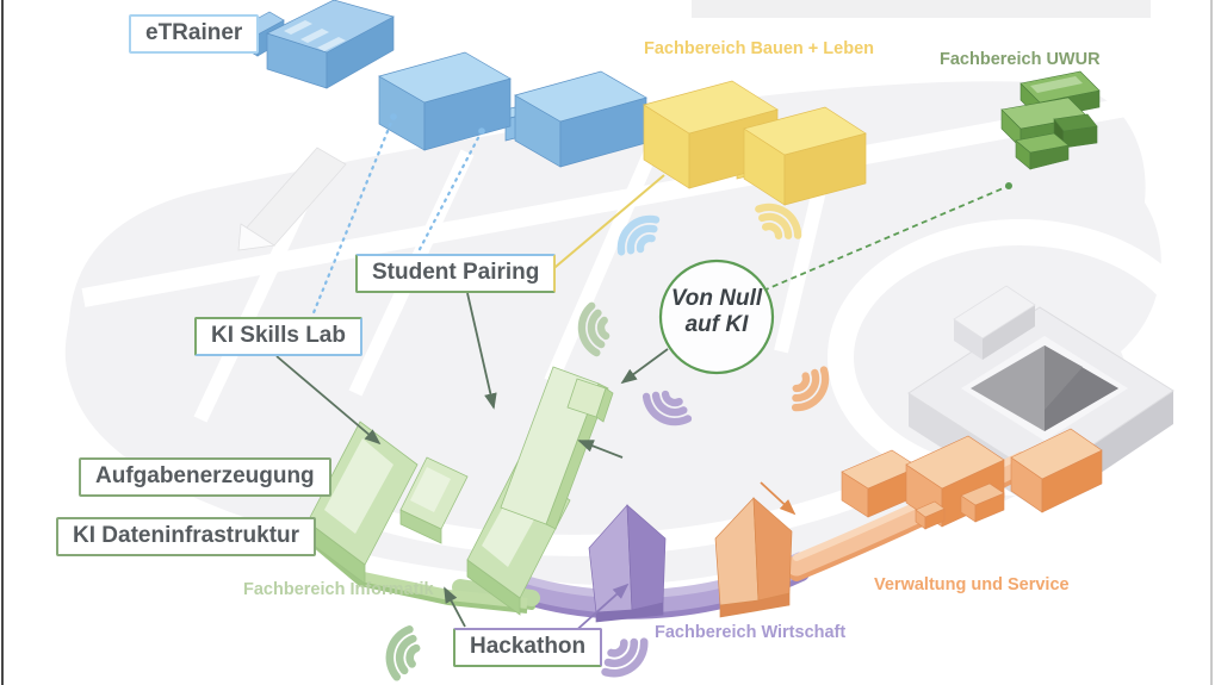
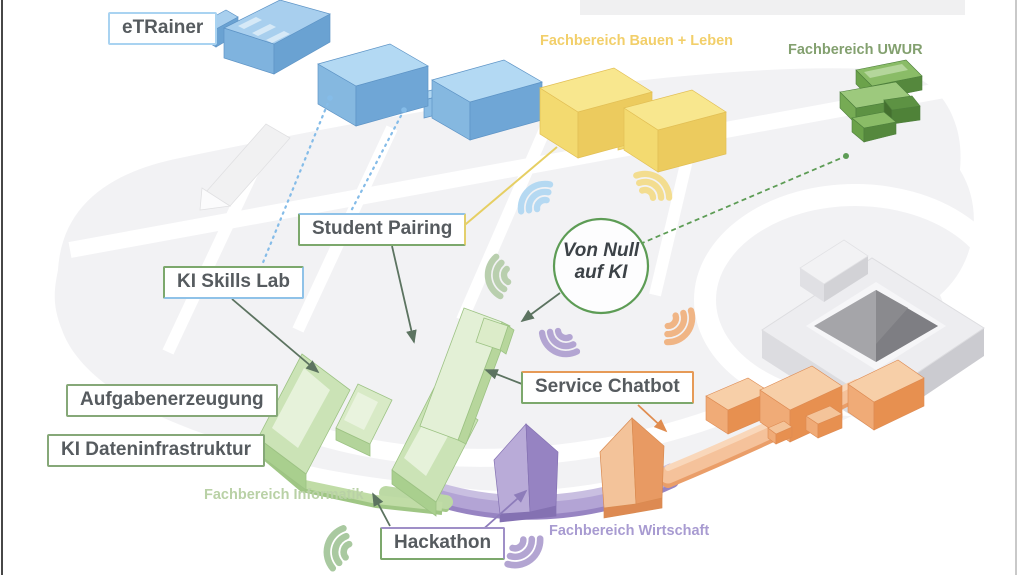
  eTRainer
  Student Pairing
  KI Skills Lab
  Aufgabenerzeugung
  KI Dateninfrastruktur
+ Service Chatbot
  Hackathon
  Von Null
  auf KI
  Fachbereich Bauen + Leben
  Fachbereich UWUR
  Fachbereich Informatik
  Fachbereich Wirtschaft
- Verwaltung und Service
